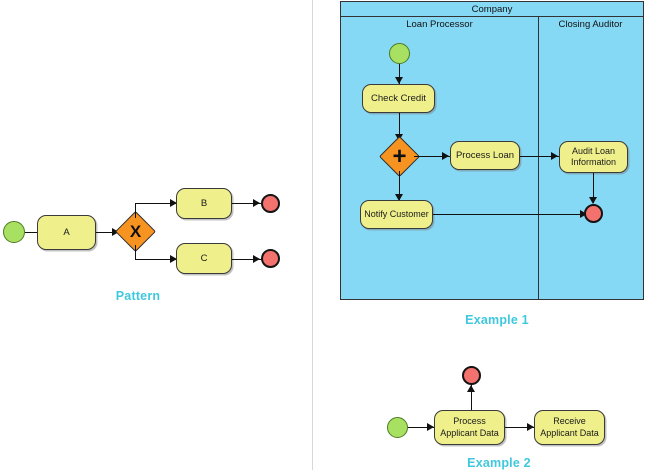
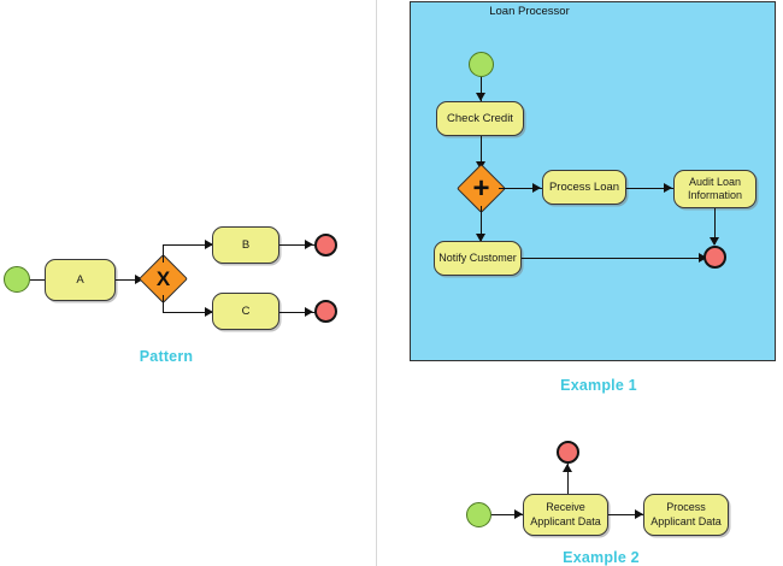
  A
  X
  B
  C
  Pattern
- Company
  Loan Processor
- Closing Auditor
  Check Credit
  +
  Process Loan
  Audit Loan
  Information
  Notify Customer
  Example 1
- Process
+ Receive
  Applicant Data
- Receive
+ Process
  Applicant Data
  Example 2
